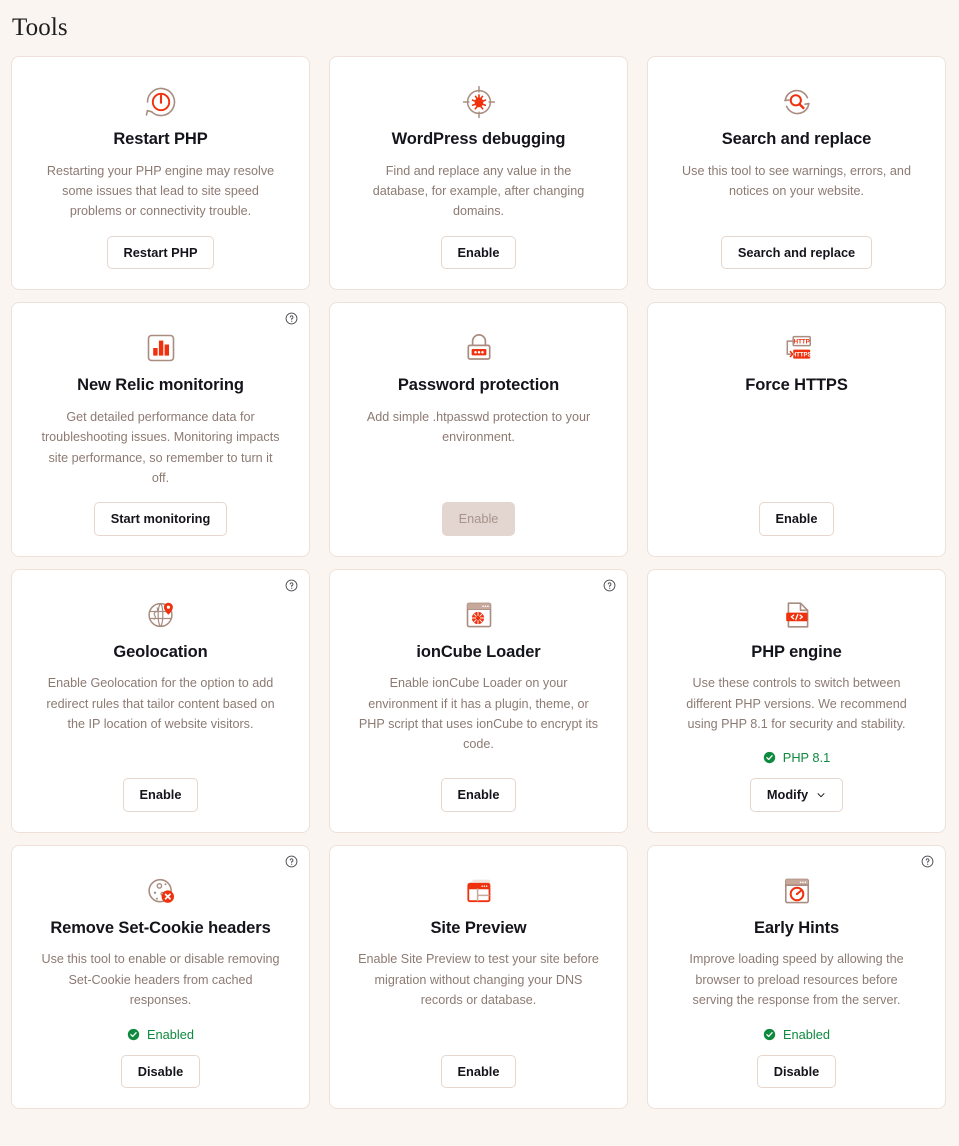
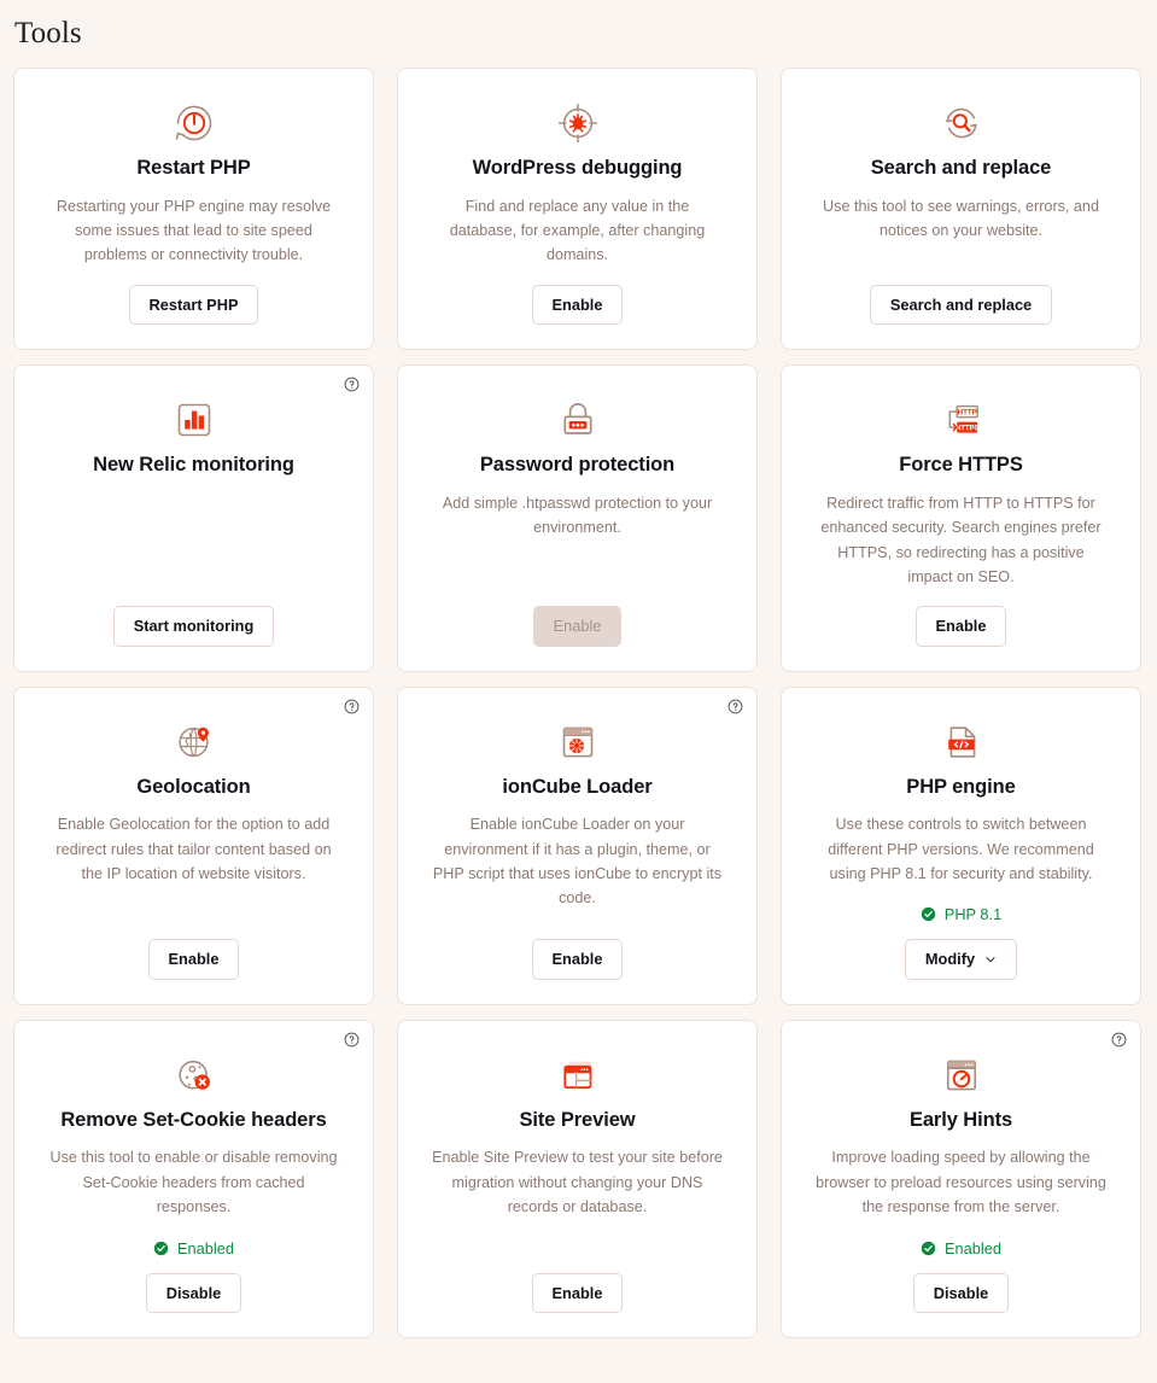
  Tools
  Restart PHP
  Restarting your PHP engine may resolve some issues that lead to site speed problems or connectivity trouble.
  Restart PHP
  WordPress debugging
  Find and replace any value in the database, for example, after changing domains.
  Enable
  Search and replace
  Use this tool to see warnings, errors, and notices on your website.
  Search and replace
  New Relic monitoring
- Get detailed performance data for troubleshooting issues. Monitoring impacts site performance, so remember to turn it off.
  Start monitoring
  Password protection
  Add simple .htpasswd protection to your environment.
  Enable
  Force HTTPS
+ Redirect traffic from HTTP to HTTPS for enhanced security. Search engines prefer HTTPS, so redirecting has a positive impact on SEO.
  Enable
  Geolocation
  Enable Geolocation for the option to add redirect rules that tailor content based on the IP location of website visitors.
  Enable
  ionCube Loader
  Enable ionCube Loader on your environment if it has a plugin, theme, or PHP script that uses ionCube to encrypt its code.
  Enable
  PHP engine
  Use these controls to switch between different PHP versions. We recommend using PHP 8.1 for security and stability.
  PHP 8.1
  Modify
  Remove Set-Cookie headers
  Use this tool to enable or disable removing Set-Cookie headers from cached responses.
  Enabled
  Disable
  Site Preview
  Enable Site Preview to test your site before migration without changing your DNS records or database.
  Enable
  Early Hints
- Improve loading speed by allowing the browser to preload resources before serving the response from the server.
+ Improve loading speed by allowing the browser to preload resources using serving the response from the server.
  Enabled
  Disable
